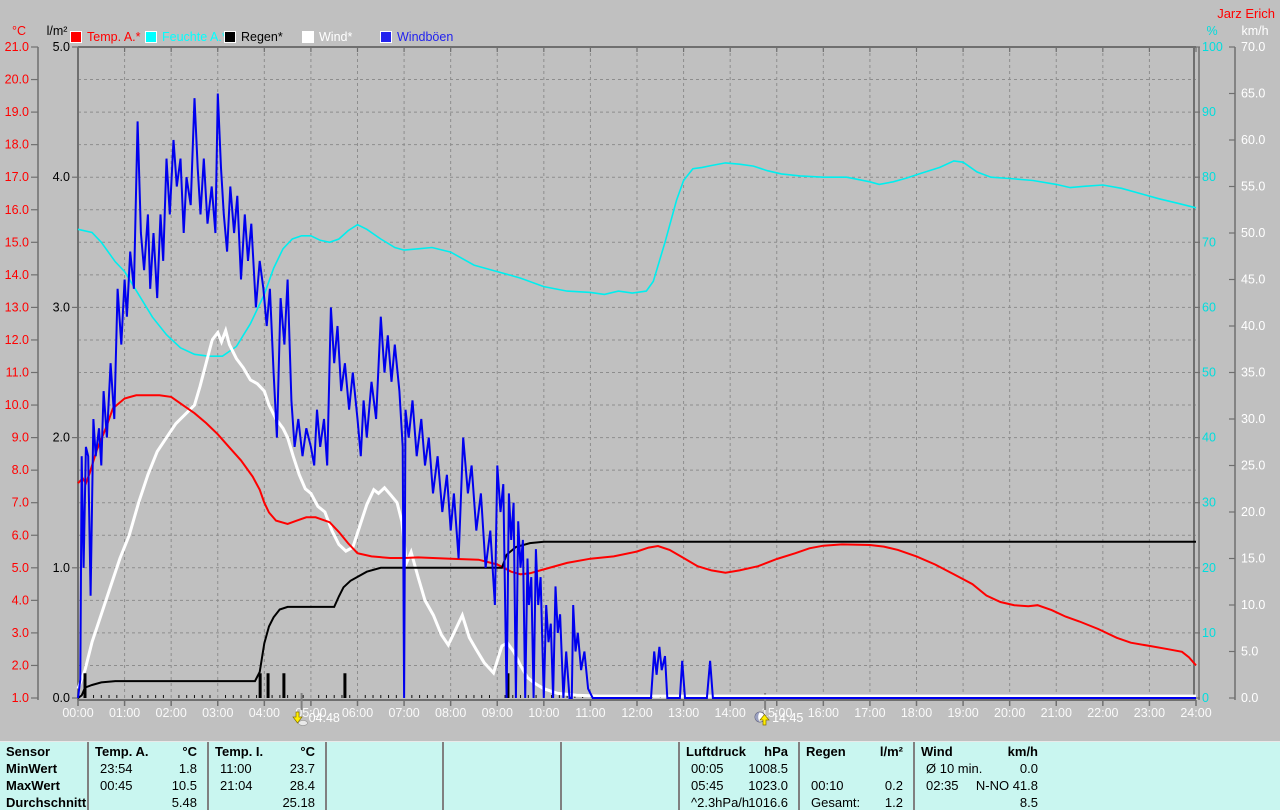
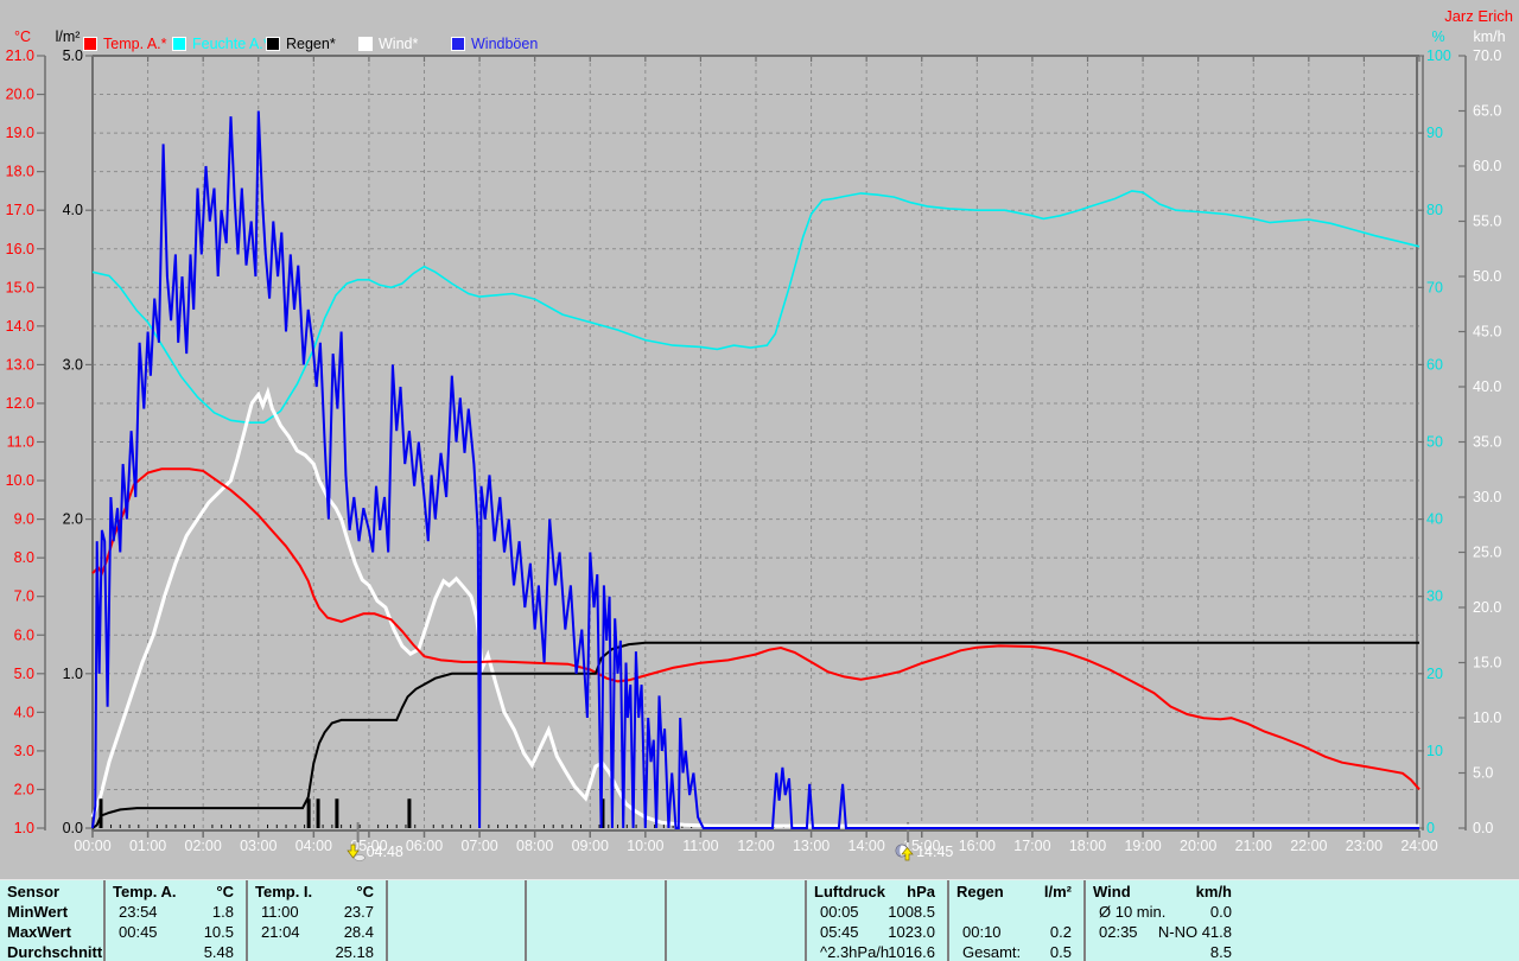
  Jarz Erich
  °C
  l/m²
  %
  km/h
  Temp. A.*
  Feuchte A.
  Regen*
  Wind*
  Windböen
  21.0
  20.0
  19.0
  18.0
  17.0
  16.0
  15.0
  14.0
  13.0
  12.0
  11.0
  10.0
  9.0
  8.0
  7.0
  6.0
  5.0
  4.0
  3.0
  2.0
  1.0
  5.0
  4.0
  3.0
  2.0
  1.0
  0.0
  100
  90
  80
  70
  60
  50
  40
  30
  20
  10
  0
  70.0
  65.0
  60.0
  55.0
  50.0
  45.0
  40.0
  35.0
  30.0
  25.0
  20.0
  15.0
  10.0
  5.0
  0.0
  00:00
  01:00
  02:00
  03:00
  04:00
  5:00
  06:00
  07:00
  08:00
  09:00
  10:00
  11:00
  12:00
  13:00
  14:00
  15:00
  16:00
  17:00
  18:00
  19:00
  20:00
  21:00
  22:00
  23:00
  24:00
  04:48
  14:45
  Sensor
  MinWert
  MaxWert
  Durchschnitt
  Temp. A.
  °C
  23:54
  1.8
  00:45
  10.5
  5.48
  Temp. I.
  °C
  11:00
  23.7
  21:04
  28.4
  25.18
  Luftdruck
  hPa
  00:05
  1008.5
  05:45
  1023.0
  ^2.3hPa/h
  1016.6
  Regen
  l/m²
  00:10
  0.2
  Gesamt:
- 1.2
+ 0.5
  Wind
  km/h
  Ø 10 min.
  0.0
  02:35
  N-NO 41.8
  8.5
